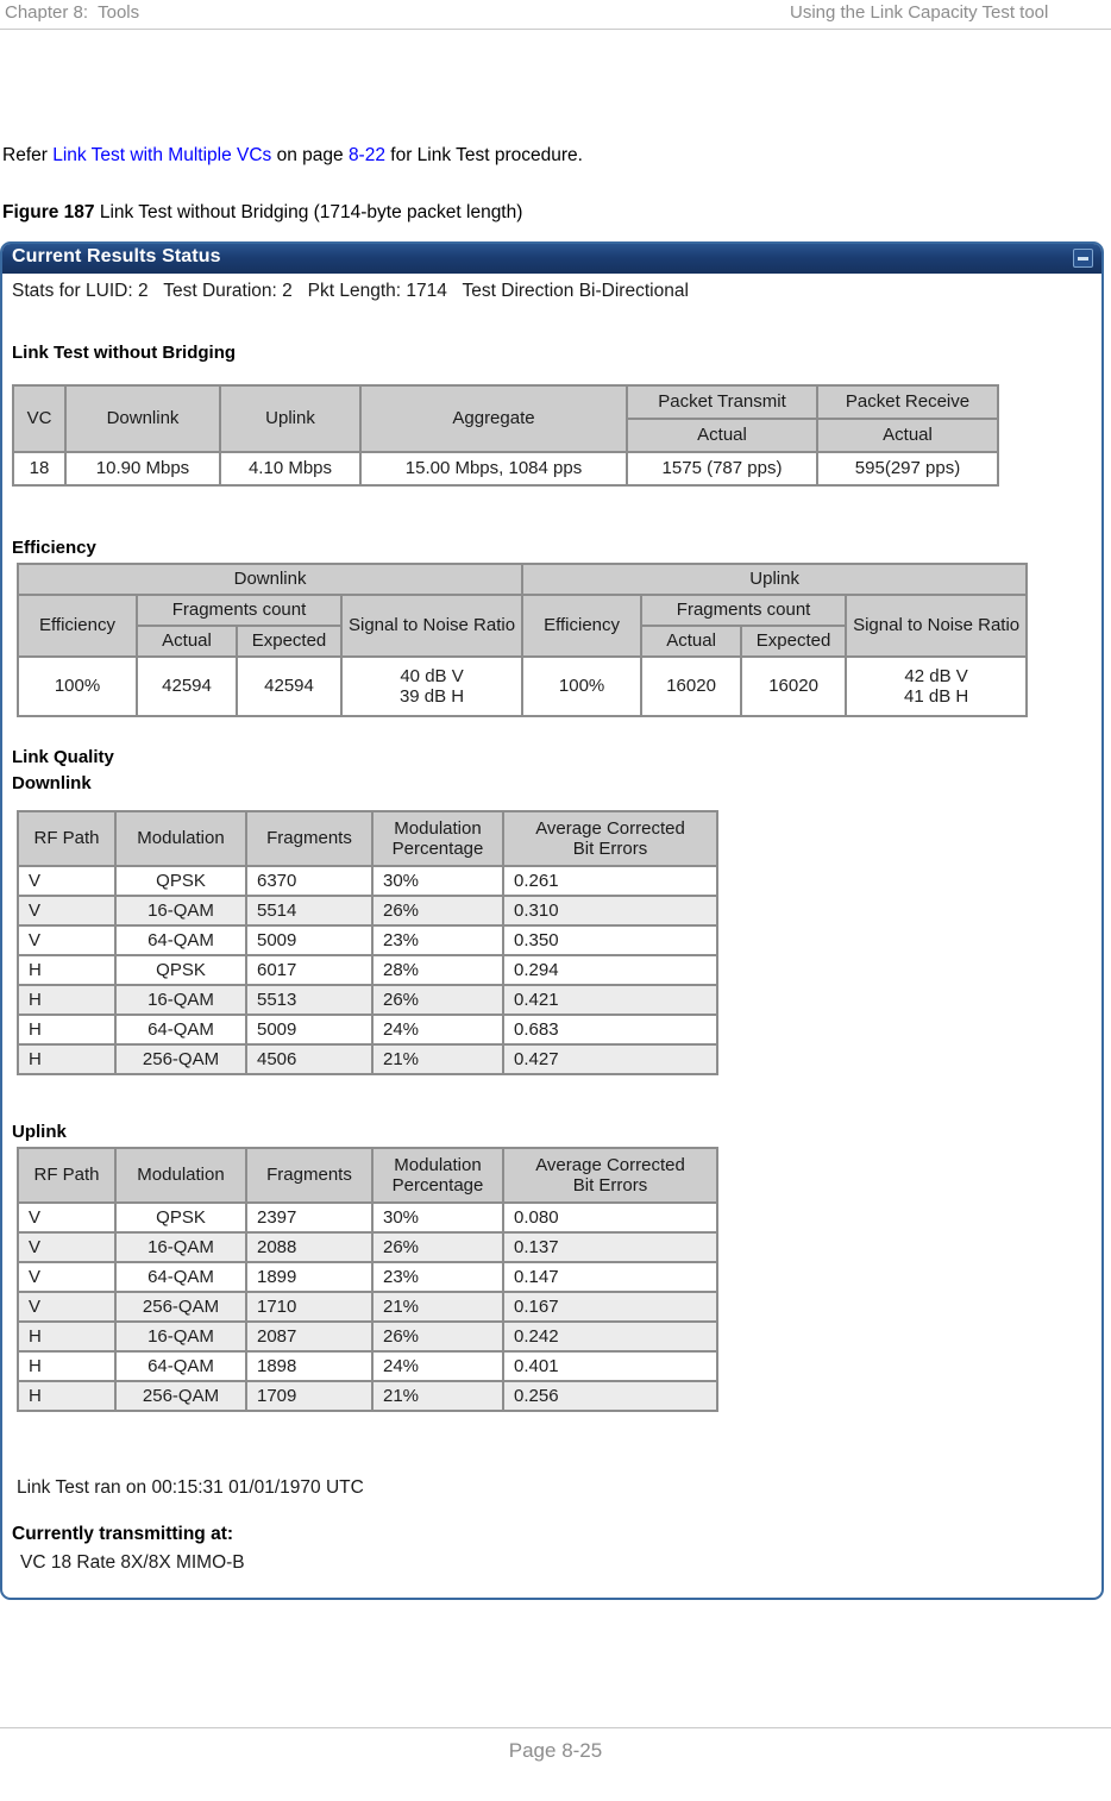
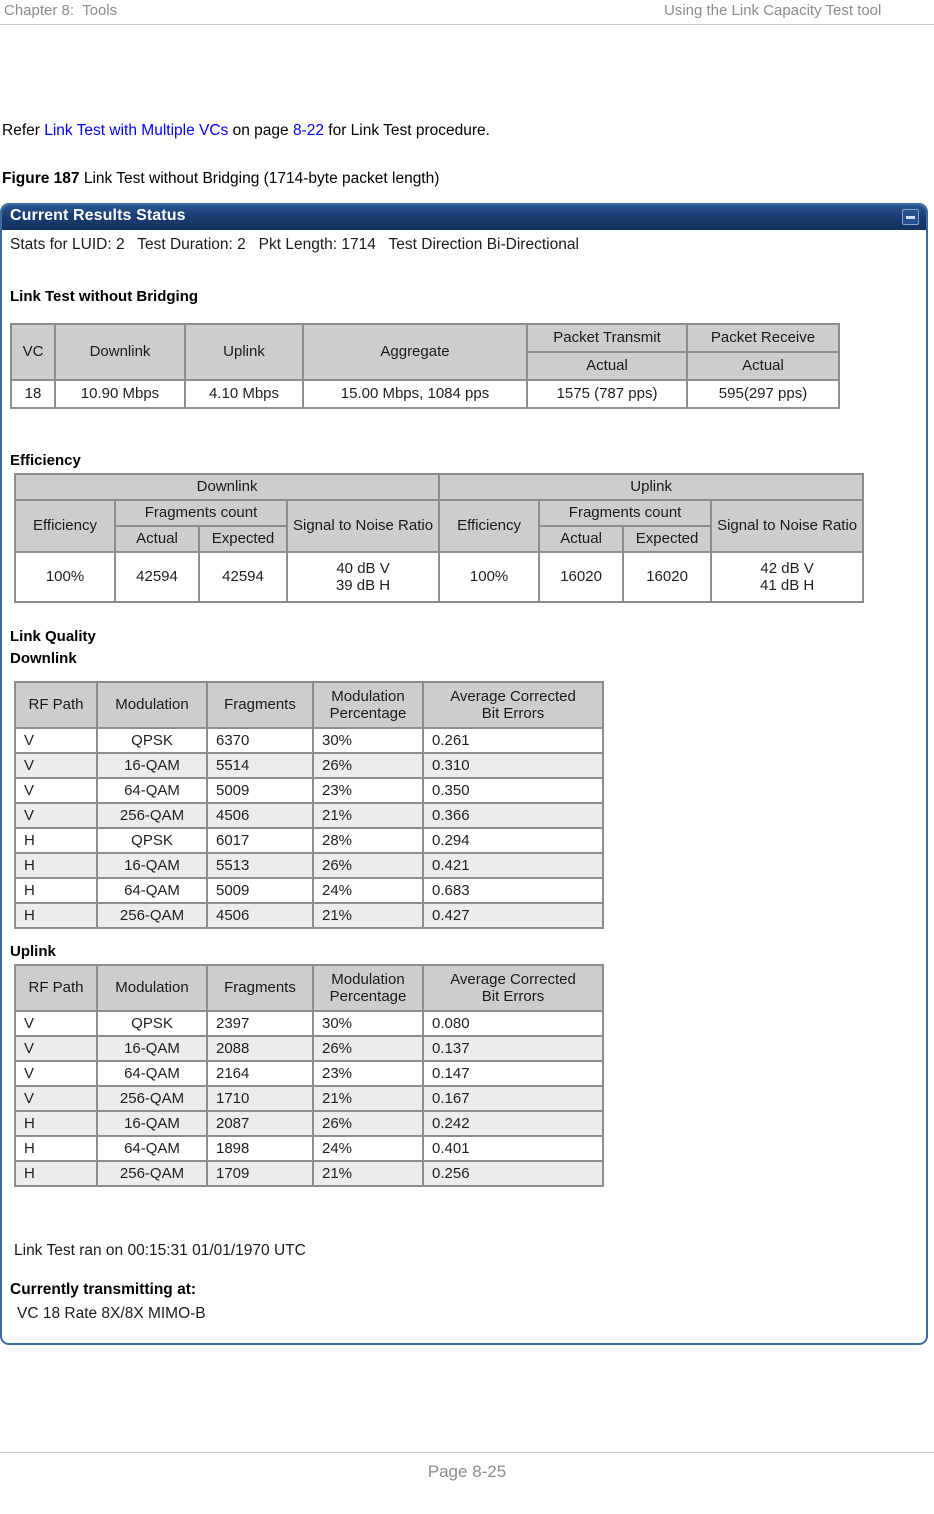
  Chapter 8: Tools
  Using the Link Capacity Test tool
  Refer Link Test with Multiple VCs on page 8-22 for Link Test procedure.
  Figure 187 Link Test without Bridging (1714-byte packet length)
  Current Results Status
  Stats for LUID: 2 Test Duration: 2 Pkt Length: 1714 Test Direction Bi-Directional
  Link Test without Bridging
  VC	Downlink	Uplink	Aggregate	Packet Transmit	Packet Receive
  Actual	Actual
  18	10.90 Mbps	4.10 Mbps	15.00 Mbps, 1084 pps	1575 (787 pps)	595(297 pps)
  Efficiency
  Downlink	Uplink
  Efficiency	Fragments count	Signal to Noise Ratio	Efficiency	Fragments count	Signal to Noise Ratio
  Actual	Expected	Actual	Expected
  100%	42594	42594	40 dB V39 dB H	100%	16020	16020	42 dB V41 dB H
  Link Quality
  Downlink
  RF Path	Modulation	Fragments	ModulationPercentage	Average CorrectedBit Errors
  V	QPSK	6370	30%	0.261
  V	16-QAM	5514	26%	0.310
  V	64-QAM	5009	23%	0.350
+ V	256-QAM	4506	21%	0.366
  H	QPSK	6017	28%	0.294
  H	16-QAM	5513	26%	0.421
  H	64-QAM	5009	24%	0.683
  H	256-QAM	4506	21%	0.427
  Uplink
  RF Path	Modulation	Fragments	ModulationPercentage	Average CorrectedBit Errors
  V	QPSK	2397	30%	0.080
  V	16-QAM	2088	26%	0.137
- V	64-QAM	1899	23%	0.147
+ V	64-QAM	2164	23%	0.147
  V	256-QAM	1710	21%	0.167
  H	16-QAM	2087	26%	0.242
  H	64-QAM	1898	24%	0.401
  H	256-QAM	1709	21%	0.256
  Link Test ran on 00:15:31 01/01/1970 UTC
  Currently transmitting at:
  VC 18 Rate 8X/8X MIMO-B
  Page 8-25
